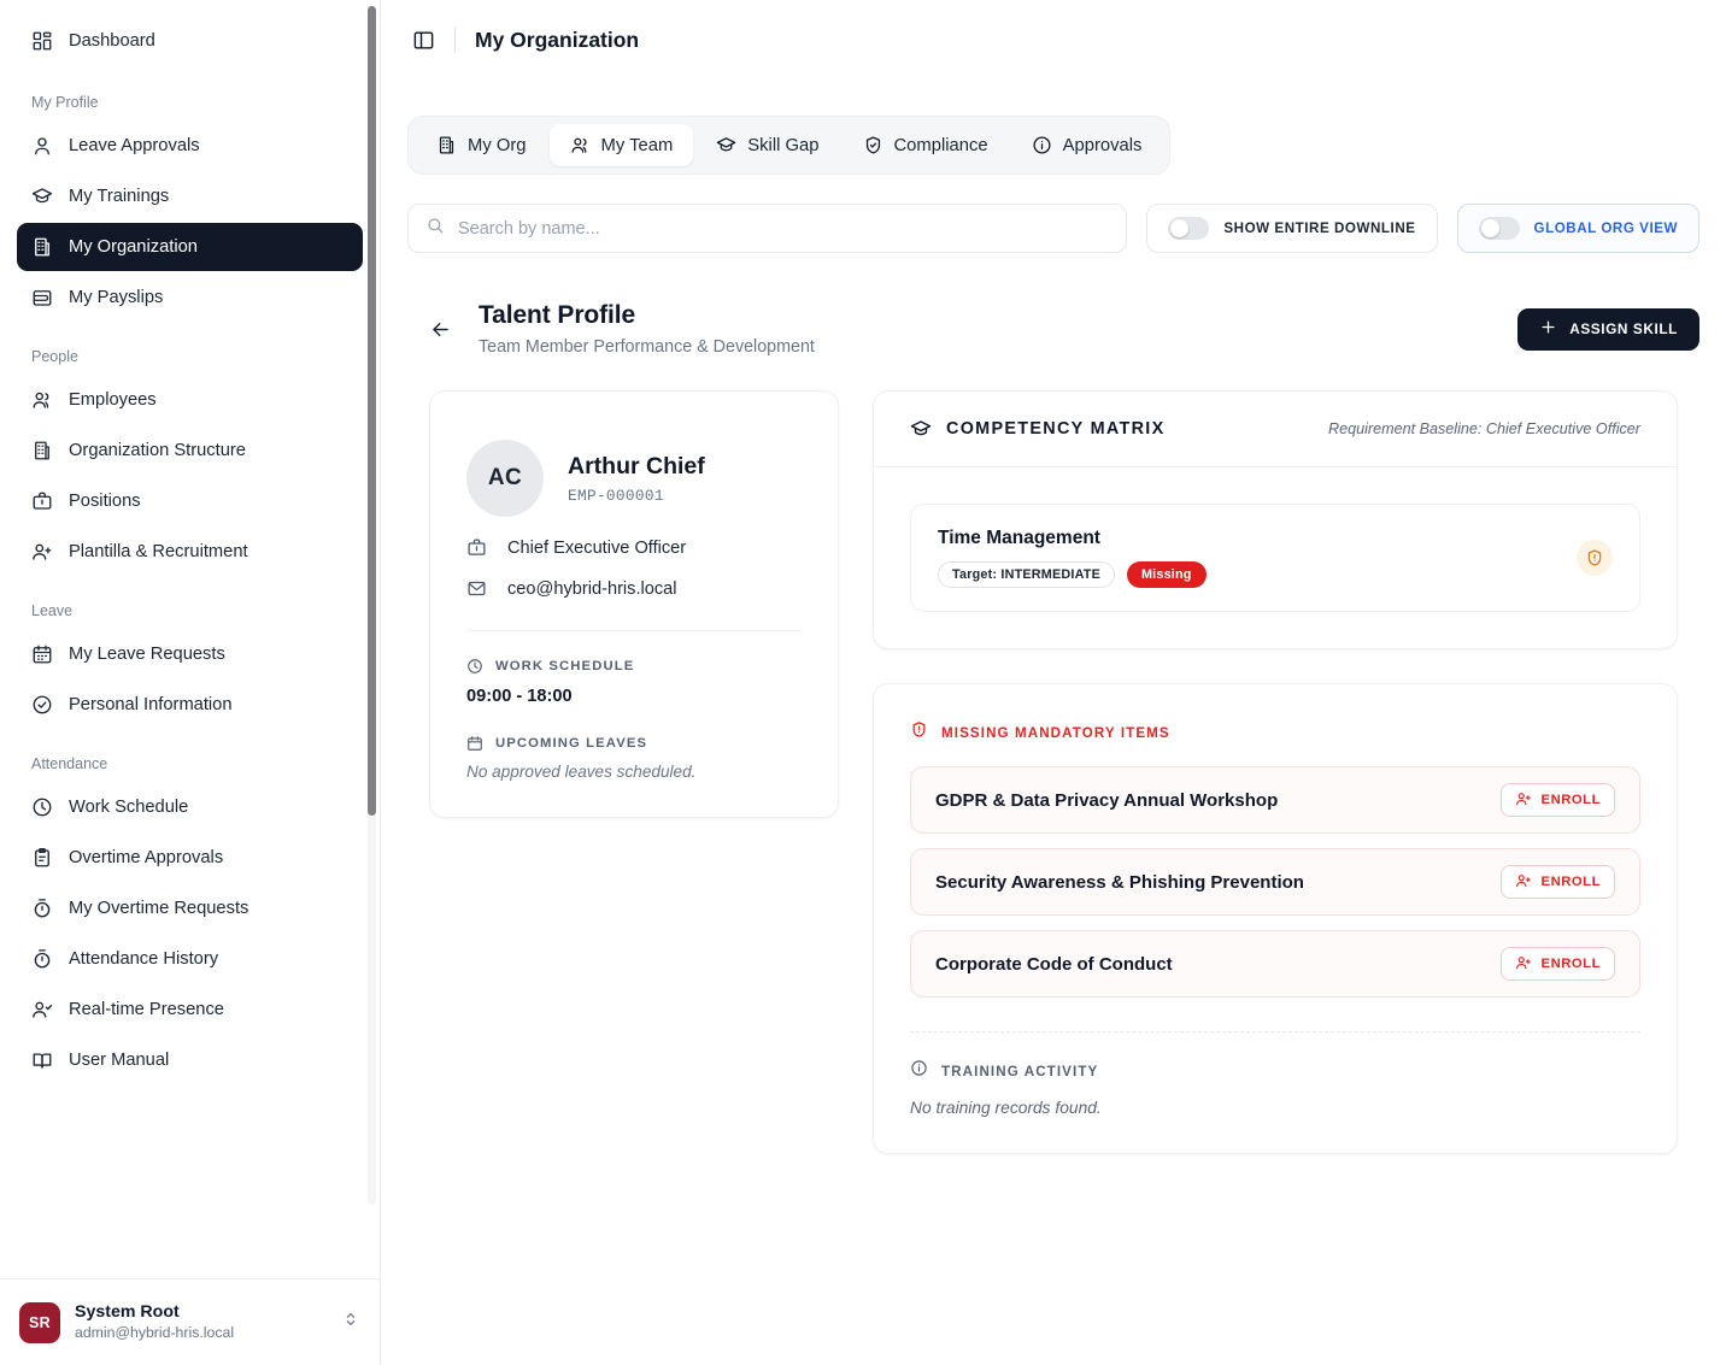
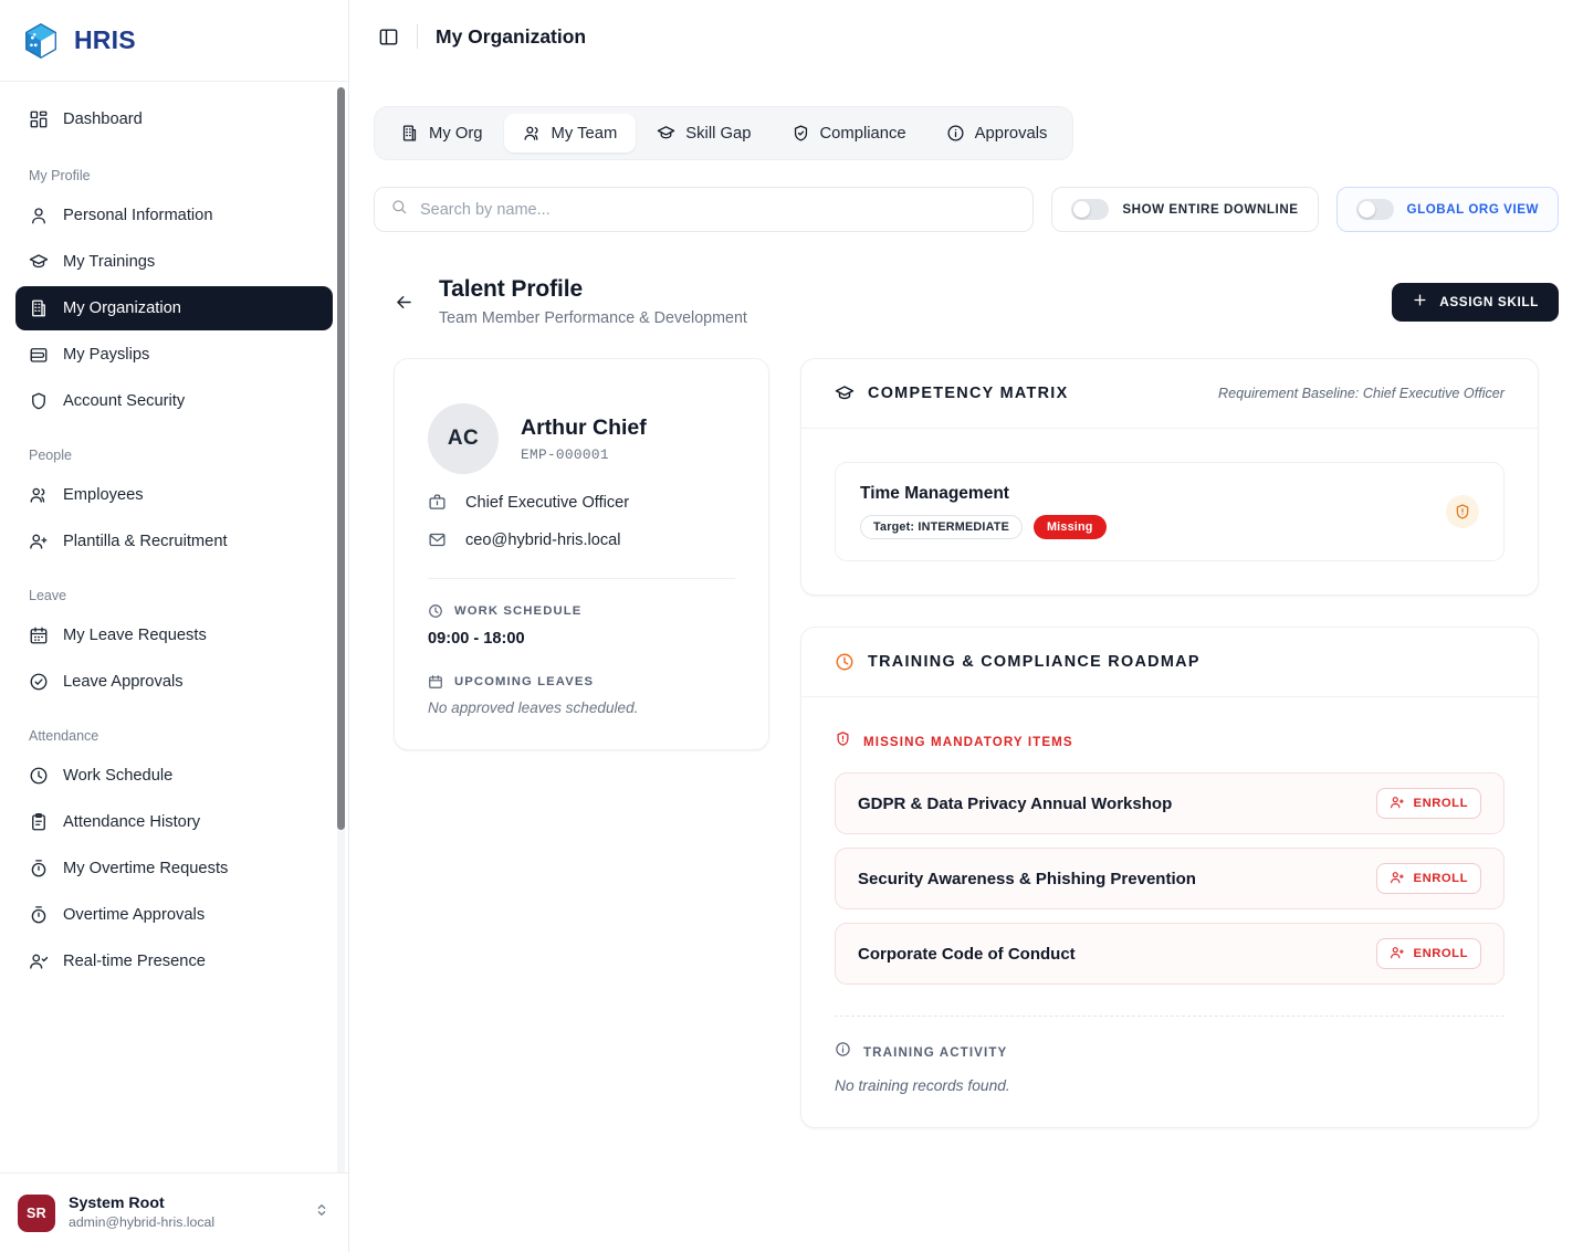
+ HRIS
  Dashboard
  My Profile
- Leave Approvals
+ Personal Information
  My Trainings
  My Organization
  My Payslips
+ Account Security
  People
  Employees
- Organization Structure
- Positions
  Plantilla & Recruitment
  Leave
  My Leave Requests
- Personal Information
+ Leave Approvals
  Attendance
  Work Schedule
- Overtime Approvals
+ Attendance History
  My Overtime Requests
- Attendance History
+ Overtime Approvals
  Real-time Presence
- User Manual
  SR
  System Root
  admin@hybrid-hris.local
  My Organization
  My Org
  My Team
  Skill Gap
  Compliance
  Approvals
  Search by name...
  SHOW ENTIRE DOWNLINE
  GLOBAL ORG VIEW
  Talent Profile
  Team Member Performance & Development
  ASSIGN SKILL
  AC
  Arthur Chief
  EMP-000001
  Chief Executive Officer
  ceo@hybrid-hris.local
  WORK SCHEDULE
  09:00 - 18:00
  UPCOMING LEAVES
  No approved leaves scheduled.
  COMPETENCY MATRIX
  Requirement Baseline: Chief Executive Officer
  Time Management
  Target: INTERMEDIATE
  Missing
+ TRAINING & COMPLIANCE ROADMAP
  MISSING MANDATORY ITEMS
  GDPR & Data Privacy Annual Workshop
  ENROLL
  Security Awareness & Phishing Prevention
  ENROLL
  Corporate Code of Conduct
  ENROLL
  TRAINING ACTIVITY
  No training records found.
